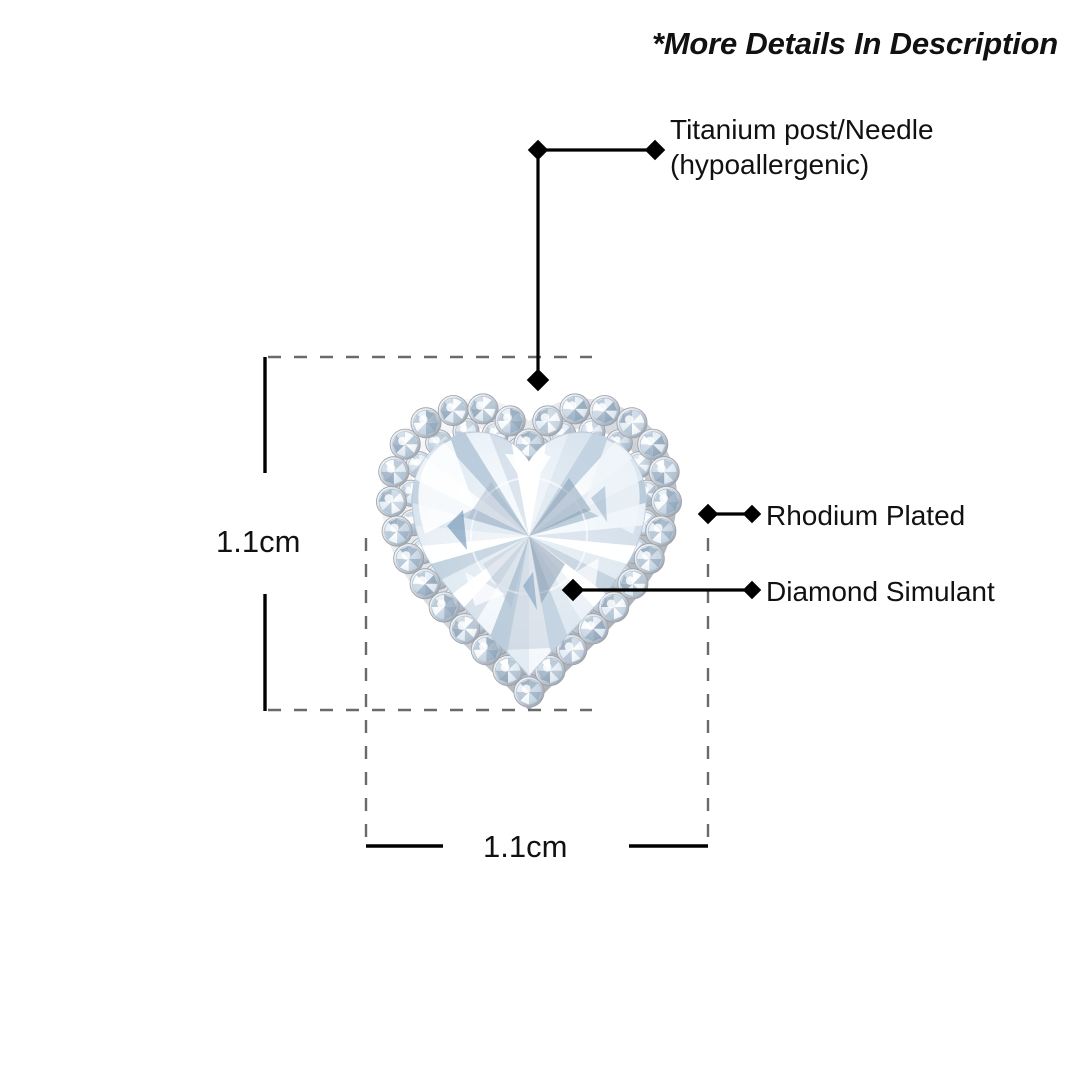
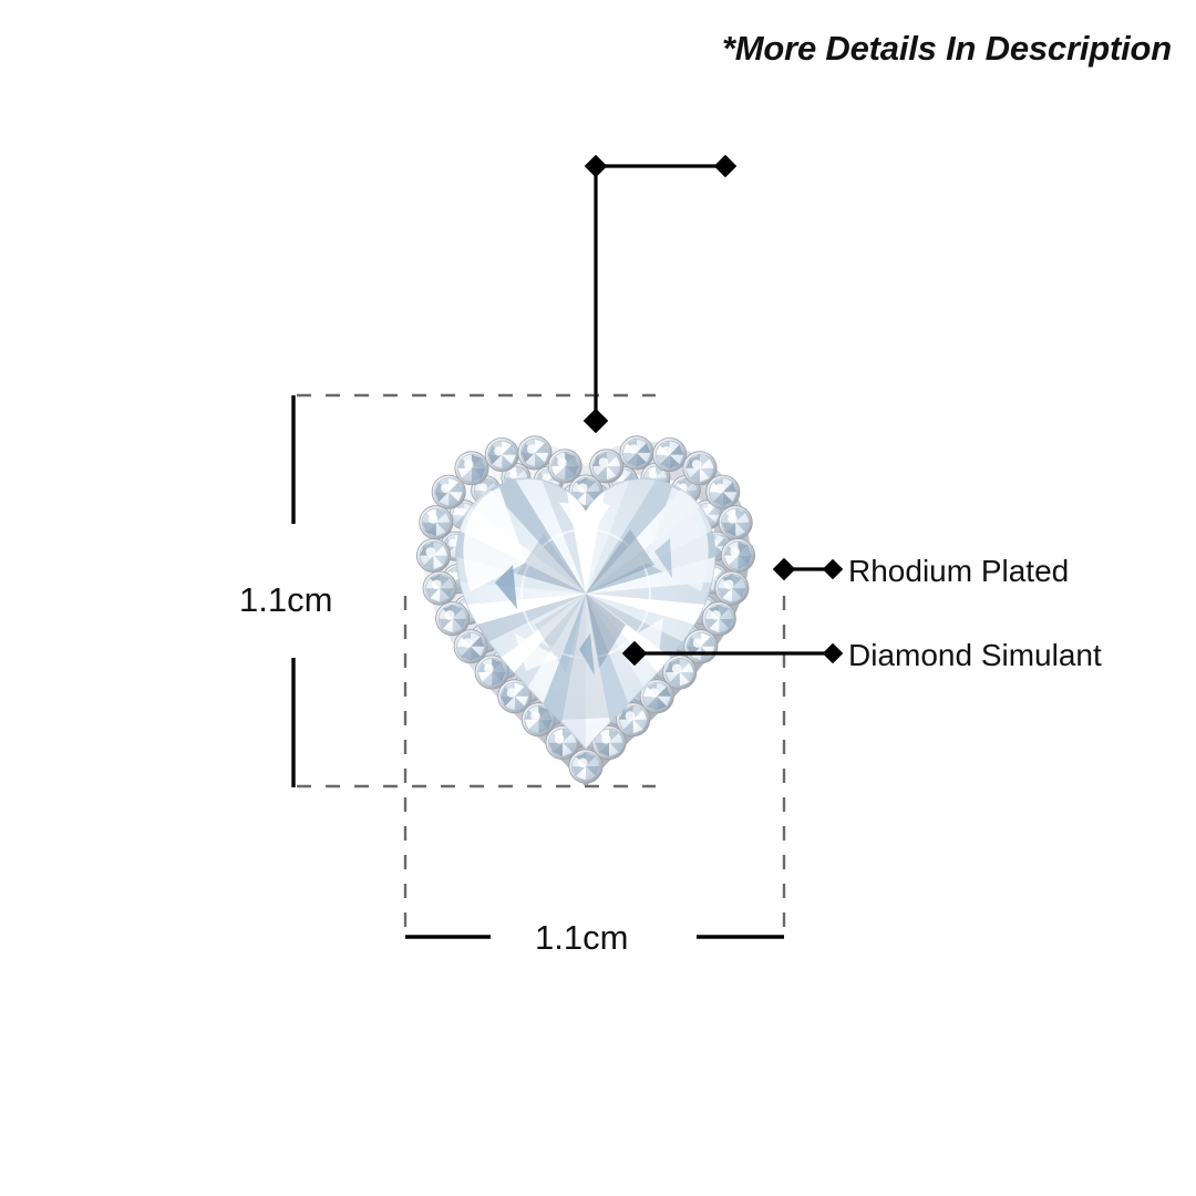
  *More Details In Description
- Titanium post/Needle
- (hypoallergenic)
  Rhodium Plated
  Diamond Simulant
  1.1cm
  1.1cm
